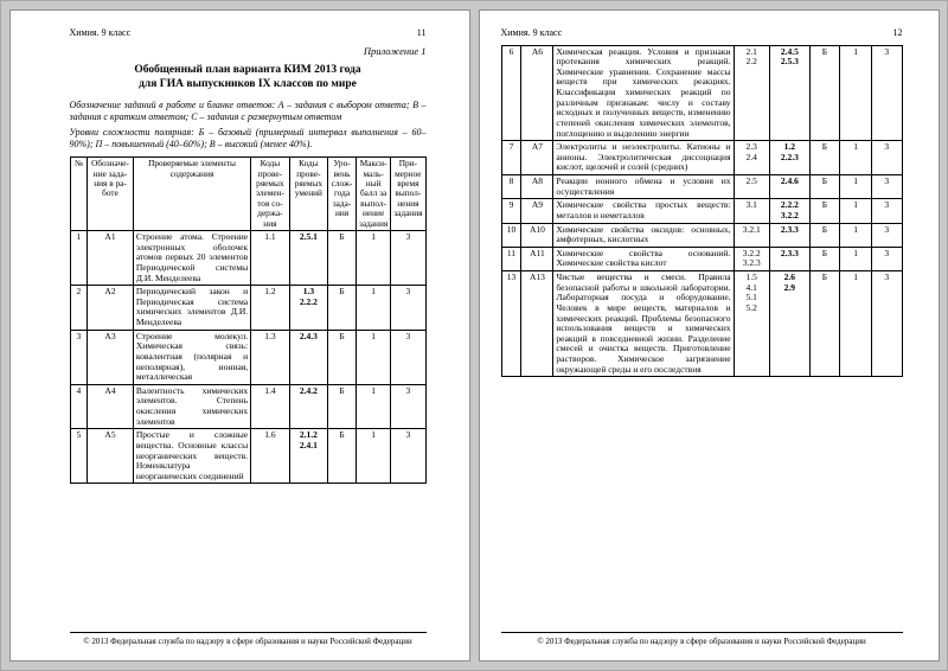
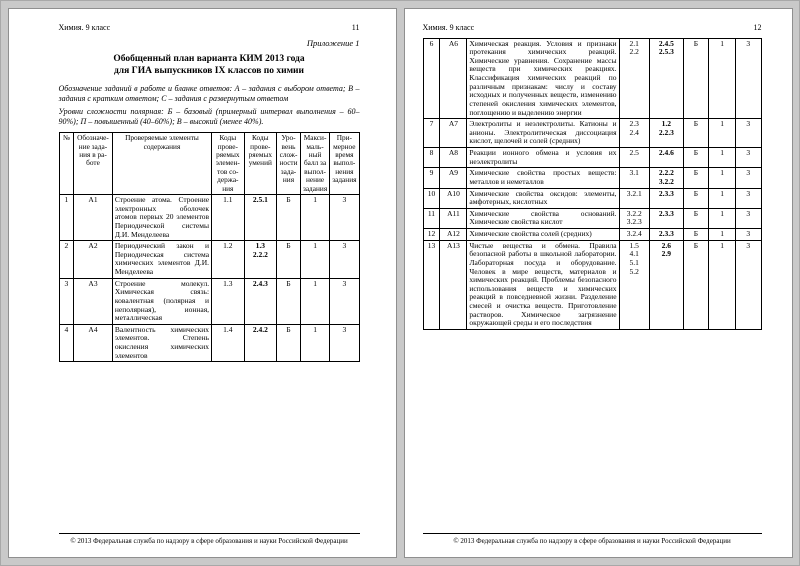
  Химия. 9 класс
  11
  Приложение 1
  Обобщенный план варианта КИМ 2013 года
- для ГИА выпускников IX классов по мире
+ для ГИА выпускников IX классов по химии
  Обозначение заданий в работе и бланке ответов: А – задания с выбором ответа; В – задания с кратким ответом; С – задания с развернутым ответом
  Уровни сложности полярная: Б – базовый (примерный интервал выполнения – 60–90%); П – повышенный (40–60%); В – высокий (менее 40%).
- №	Обозначе- ние зада- ния в ра- боте	Проверяемые элементы содержания	Коды прове- ряемых элемен- тов со- держа- ния	Коды прове- ряемых умений	Уро- вень слож- года зада- ния	Макси- маль- ный балл за выпол- нение задания	При- мерное время выпол- нения задания
+ №	Обозначе- ние зада- ния в ра- боте	Проверяемые элементы содержания	Коды прове- ряемых элемен- тов со- держа- ния	Коды прове- ряемых умений	Уро- вень слож- ности зада- ния	Макси- маль- ный балл за выпол- нение задания	При- мерное время выпол- нения задания
  1	А1	Строение атома. Строение электронных оболочек атомов первых 20 элементов Периодической системы Д.И. Менделеева	1.1	2.5.1	Б	1	3
  2	А2	Периодический закон и Периодическая система химических элементов Д.И. Менделеева	1.2	1.3 2.2.2	Б	1	3
  3	А3	Строение молекул. Химическая связь: ковалентная (полярная и неполярная), ионная, металлическая	1.3	2.4.3	Б	1	3
  4	А4	Валентность химических элементов. Степень окисления химических элементов	1.4	2.4.2	Б	1	3
- 5	А5	Простые и сложные вещества. Основные классы неорганических веществ. Номенклатура неорганических соединений	1.6	2.1.2 2.4.1	Б	1	3
  © 2013 Федеральная служба по надзору в сфере образования и науки Российской Федерации
  Химия. 9 класс
  12
  6	А6	Химическая реакция. Условия и признаки протекания химических реакций. Химические уравнения. Сохранение массы веществ при химических реакциях. Классификация химических реакций по различным признакам: числу и составу исходных и полученных веществ, изменению степеней окисления химических элементов, поглощению и выделению энергии	2.1 2.2	2.4.5 2.5.3	Б	1	3
  7	А7	Электролиты и неэлектролиты. Катионы и анионы. Электролитическая диссоциация кислот, щелочей и солей (средних)	2.3 2.4	1.2 2.2.3	Б	1	3
- 8	А8	Реакции ионного обмена и условия их осуществления	2.5	2.4.6	Б	1	3
+ 8	А8	Реакции ионного обмена и условия их неэлектролиты	2.5	2.4.6	Б	1	3
  9	А9	Химические свойства простых веществ: металлов и неметаллов	3.1	2.2.2 3.2.2	Б	1	3
- 10	А10	Химические свойства оксидов: основных, амфотерных, кислотных	3.2.1	2.3.3	Б	1	3
+ 10	А10	Химические свойства оксидов: элементы, амфотерных, кислотных	3.2.1	2.3.3	Б	1	3
  11	А11	Химические свойства оснований. Химические свойства кислот	3.2.2 3.2.3	2.3.3	Б	1	3
+ 12	А12	Химические свойства солей (средних)	3.2.4	2.3.3	Б	1	3
- 13	А13	Чистые вещества и смеси. Правила безопасной работы в школьной лаборатории. Лабораторная посуда и оборудование. Человек в мире веществ, материалов и химических реакций. Проблемы безопасного использования веществ и химических реакций в повседневной жизни. Разделение смесей и очистка веществ. Приготовление растворов. Химическое загрязнение окружающей среды и его последствия	1.5 4.1 5.1 5.2	2.6 2.9	Б	1	3
+ 13	А13	Чистые вещества и обмена. Правила безопасной работы в школьной лаборатории. Лабораторная посуда и оборудование. Человек в мире веществ, материалов и химических реакций. Проблемы безопасного использования веществ и химических реакций в повседневной жизни. Разделение смесей и очистка веществ. Приготовление растворов. Химическое загрязнение окружающей среды и его последствия	1.5 4.1 5.1 5.2	2.6 2.9	Б	1	3
  © 2013 Федеральная служба по надзору в сфере образования и науки Российской Федерации
